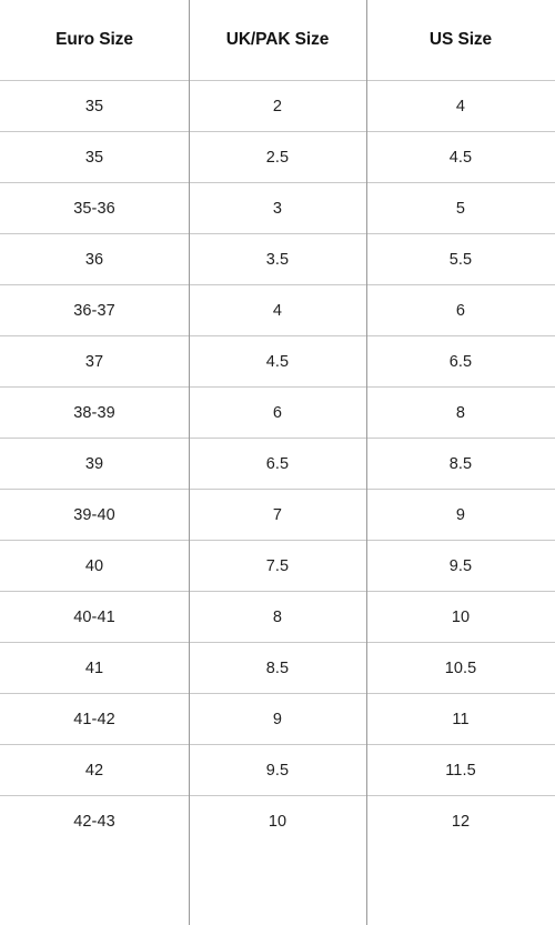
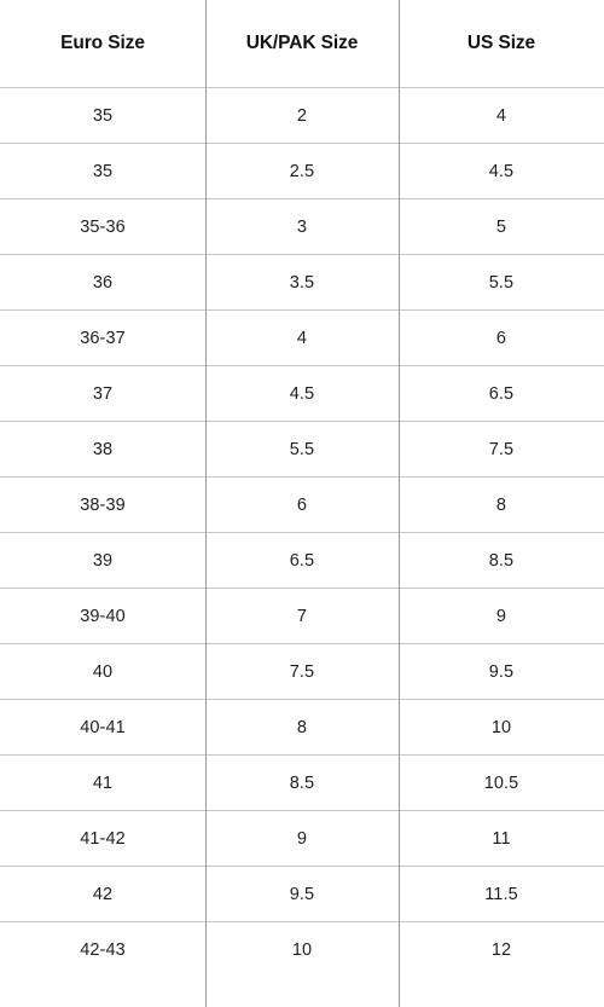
  Euro Size	UK/PAK Size	US Size
  35	2	4
  35	2.5	4.5
  35-36	3	5
  36	3.5	5.5
  36-37	4	6
  37	4.5	6.5
+ 38	5.5	7.5
  38-39	6	8
  39	6.5	8.5
  39-40	7	9
  40	7.5	9.5
  40-41	8	10
  41	8.5	10.5
  41-42	9	11
  42	9.5	11.5
  42-43	10	12
